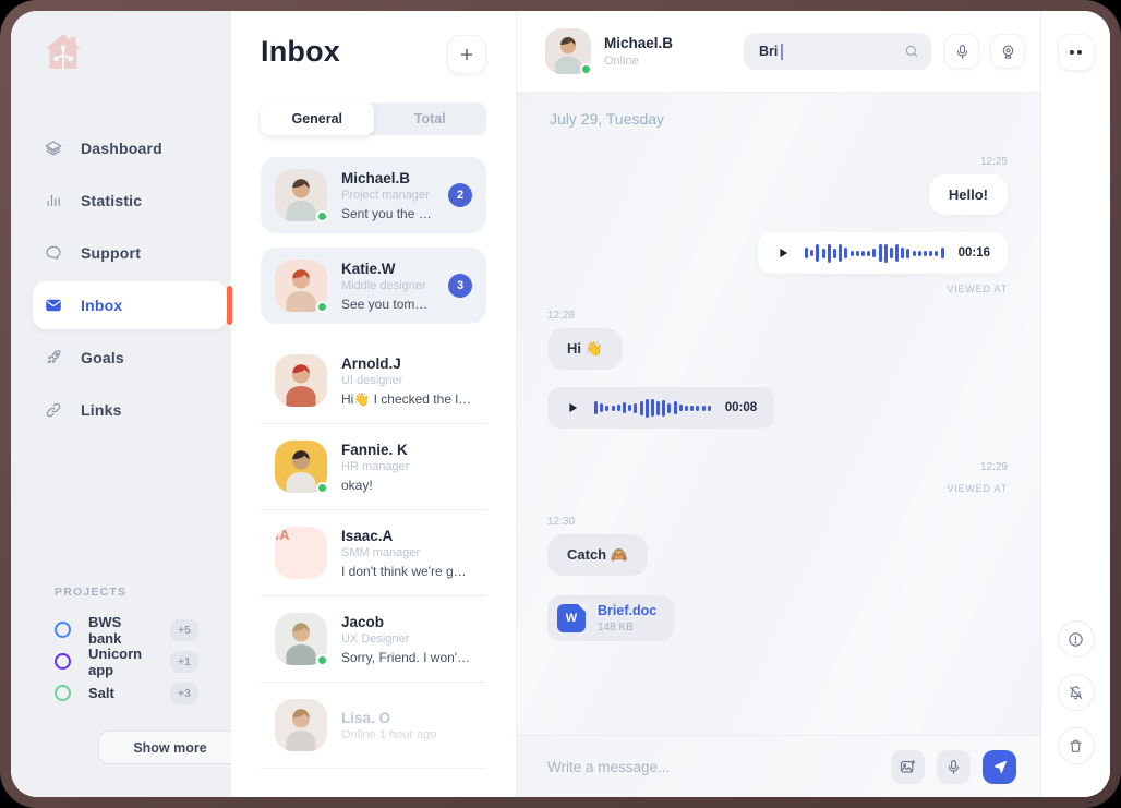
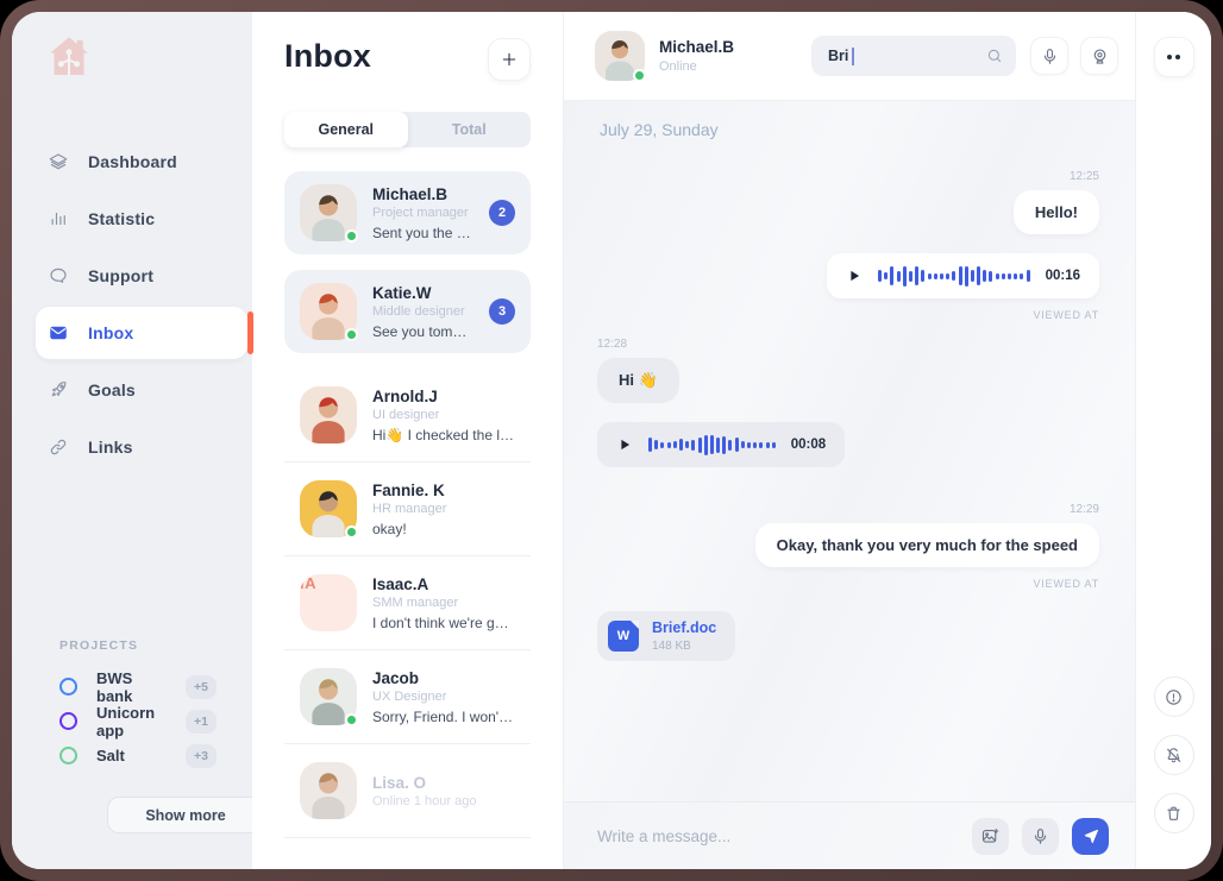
  Dashboard
  Statistic
  Support
  Inbox
  Goals
  Links
  PROJECTS
  BWS bank
  +5
  Unicorn app
  +1
  Salt
  +3
  Show more
  Inbox
  General
  Total
  Michael.B
  Project manager
  Sent you the file
  2
  Katie.W
  Middle designer
  See you tomorr
  3
  Arnold.J
  UI designer
  Fannie. K
  HR manager
  okay!
  IA
  Isaac.A
  SMM manager
  Jacob
  UX Designer
  Lisa. O
  Online 1 hour ago
  Michael.B
  Online
  Bri
- July 29, Tuesday
+ July 29, Sunday
  12:25
  Hello!
  00:16
  VIEWED AT
  12:28
  Hi 👋
  00:08
  12:29
+ Okay, thank you very much for the speed
  VIEWED AT
- 12:30
- Catch 🙈
  W
  Brief.doc
  148 KB
  Write a message...
